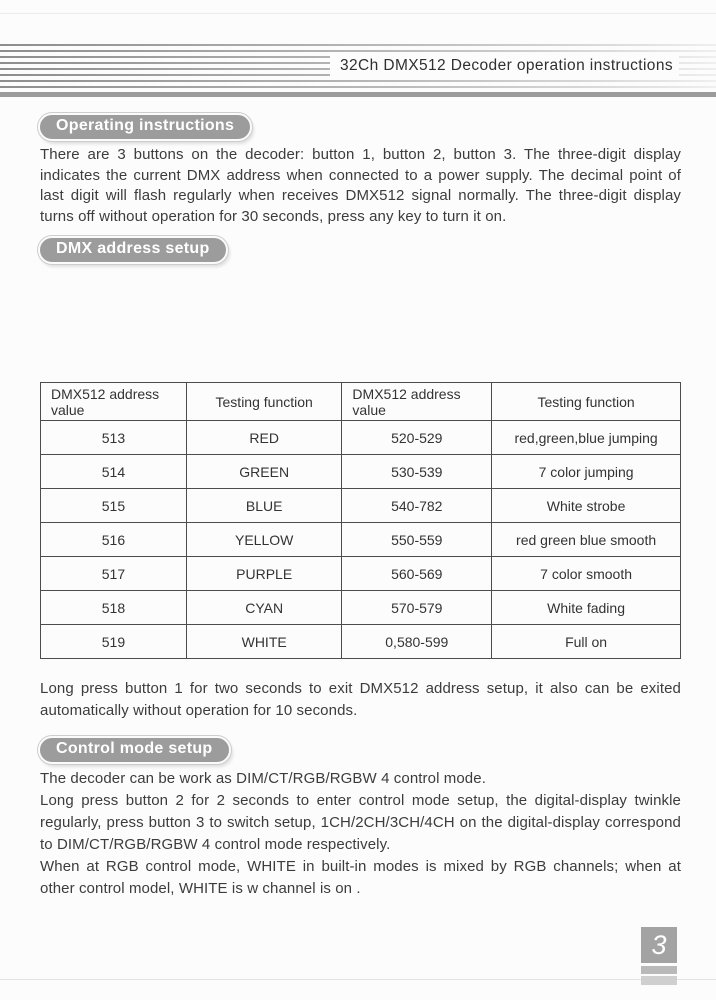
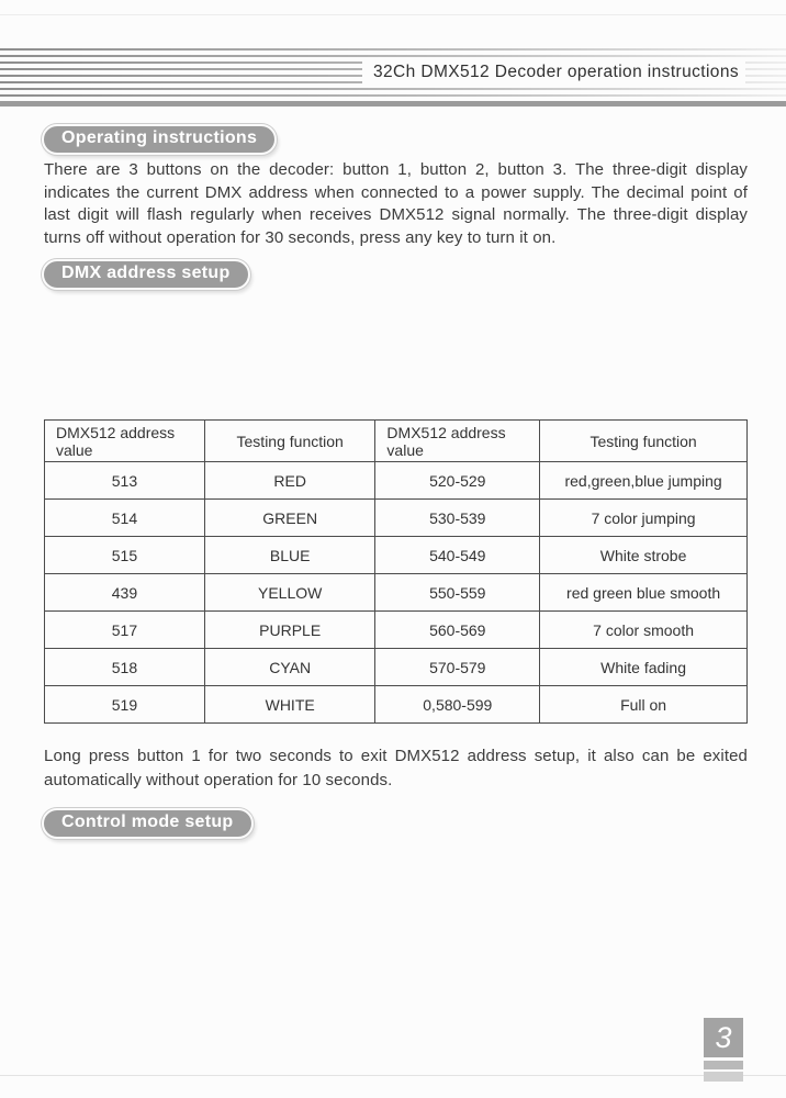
  32Ch DMX512 Decoder operation instructions
  Operating instructions
  There are 3 buttons on the decoder: button 1, button 2, button 3. The three-digit display indicates the current DMX address when connected to a power supply. The decimal point of last digit will flash regularly when receives DMX512 signal normally. The three-digit display turns off without operation for 30 seconds, press any key to turn it on.
  DMX address setup
  DMX512 address value	Testing function	DMX512 address value	Testing function
  513	RED	520-529	red,green,blue jumping
  514	GREEN	530-539	7 color jumping
- 515	BLUE	540-782	White strobe
+ 515	BLUE	540-549	White strobe
- 516	YELLOW	550-559	red green blue smooth
+ 439	YELLOW	550-559	red green blue smooth
  517	PURPLE	560-569	7 color smooth
  518	CYAN	570-579	White fading
  519	WHITE	0,580-599	Full on
  Long press button 1 for two seconds to exit DMX512 address setup, it also can be exited automatically without operation for 10 seconds.
  Control mode setup
- The decoder can be work as DIM/CT/RGB/RGBW 4 control mode.
- Long press button 2 for 2 seconds to enter control mode setup, the digital-display twinkle regularly, press button 3 to switch setup, 1CH/2CH/3CH/4CH on the digital-display correspond to DIM/CT/RGB/RGBW 4 control mode respectively.
- When at RGB control mode, WHITE in built-in modes is mixed by RGB channels; when at other control model, WHITE is w channel is on .
  3
